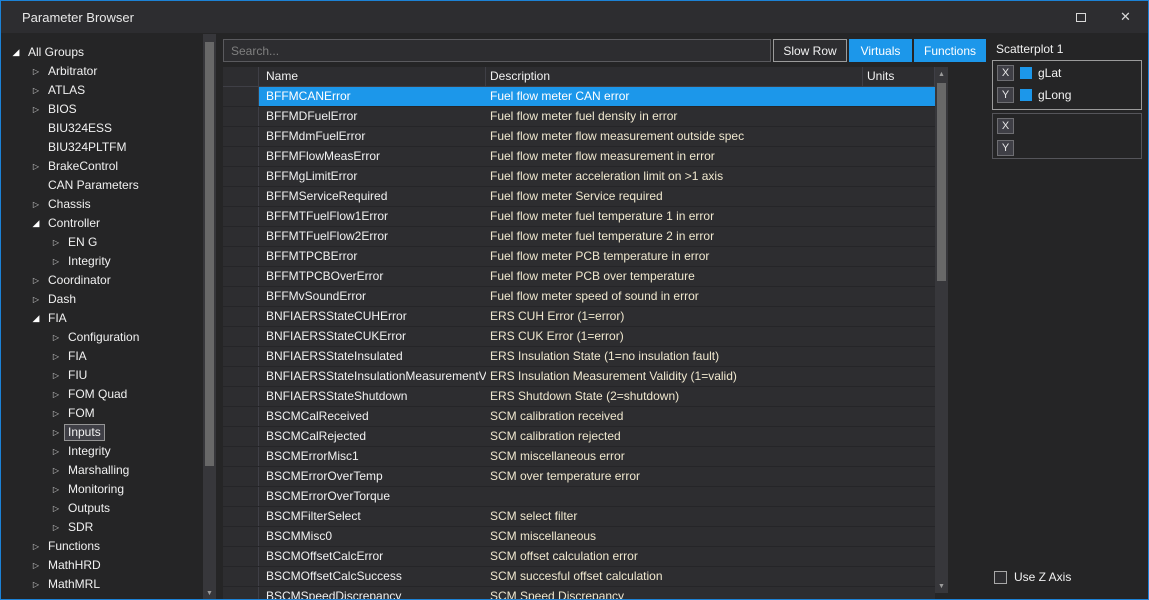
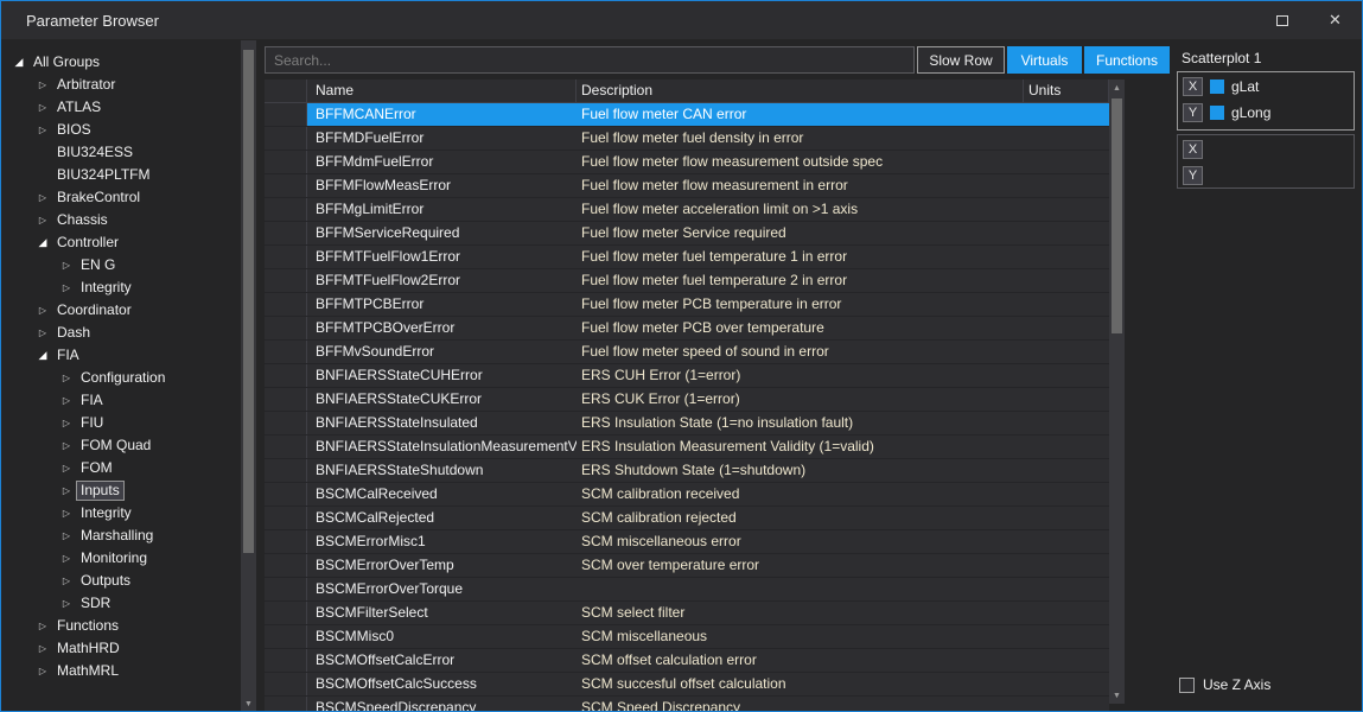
  Parameter Browser
  ✕
  ◢
  All Groups
  ▷
  Arbitrator
  ▷
  ATLAS
  ▷
  BIOS
  BIU324ESS
  BIU324PLTFM
  ▷
  BrakeControl
- CAN Parameters
  ▷
  Chassis
  ◢
  Controller
  ▷
  EN G
  ▷
  Integrity
  ▷
  Coordinator
  ▷
  Dash
  ◢
  FIA
  ▷
  Configuration
  ▷
  FIA
  ▷
  FIU
  ▷
  FOM Quad
  ▷
  FOM
  ▷
  Inputs
  ▷
  Integrity
  ▷
  Marshalling
  ▷
  Monitoring
  ▷
  Outputs
  ▷
  SDR
  ▷
  Functions
  ▷
  MathHRD
  ▷
  MathMRL
  Search...
  Slow Row
  Virtuals
  Functions
  Scatterplot 1
  Name
  Description
  Units
  BFFMCANError
  Fuel flow meter CAN error
  BFFMDFuelError
  Fuel flow meter fuel density in error
  BFFMdmFuelError
  Fuel flow meter flow measurement outside spec
  BFFMFlowMeasError
  Fuel flow meter flow measurement in error
  BFFMgLimitError
  Fuel flow meter acceleration limit on >1 axis
  BFFMServiceRequired
  Fuel flow meter Service required
  BFFMTFuelFlow1Error
  Fuel flow meter fuel temperature 1 in error
  BFFMTFuelFlow2Error
  Fuel flow meter fuel temperature 2 in error
  BFFMTPCBError
  Fuel flow meter PCB temperature in error
  BFFMTPCBOverError
  Fuel flow meter PCB over temperature
  BFFMvSoundError
  Fuel flow meter speed of sound in error
  BNFIAERSStateCUHError
  ERS CUH Error (1=error)
  BNFIAERSStateCUKError
  ERS CUK Error (1=error)
  BNFIAERSStateInsulated
  ERS Insulation State (1=no insulation fault)
  BNFIAERSStateInsulationMeasurementV
  ERS Insulation Measurement Validity (1=valid)
  BNFIAERSStateShutdown
- ERS Shutdown State (2=shutdown)
+ ERS Shutdown State (1=shutdown)
  BSCMCalReceived
  SCM calibration received
  BSCMCalRejected
  SCM calibration rejected
  BSCMErrorMisc1
  SCM miscellaneous error
  BSCMErrorOverTemp
  SCM over temperature error
  BSCMErrorOverTorque
  BSCMFilterSelect
  SCM select filter
  BSCMMisc0
  SCM miscellaneous
  BSCMOffsetCalcError
  SCM offset calculation error
  BSCMOffsetCalcSuccess
  SCM succesful offset calculation
  BSCMSpeedDiscrepancy
  SCM Speed Discrepancy
  X
  gLat
  Y
  gLong
  X
  Y
  Use Z Axis
